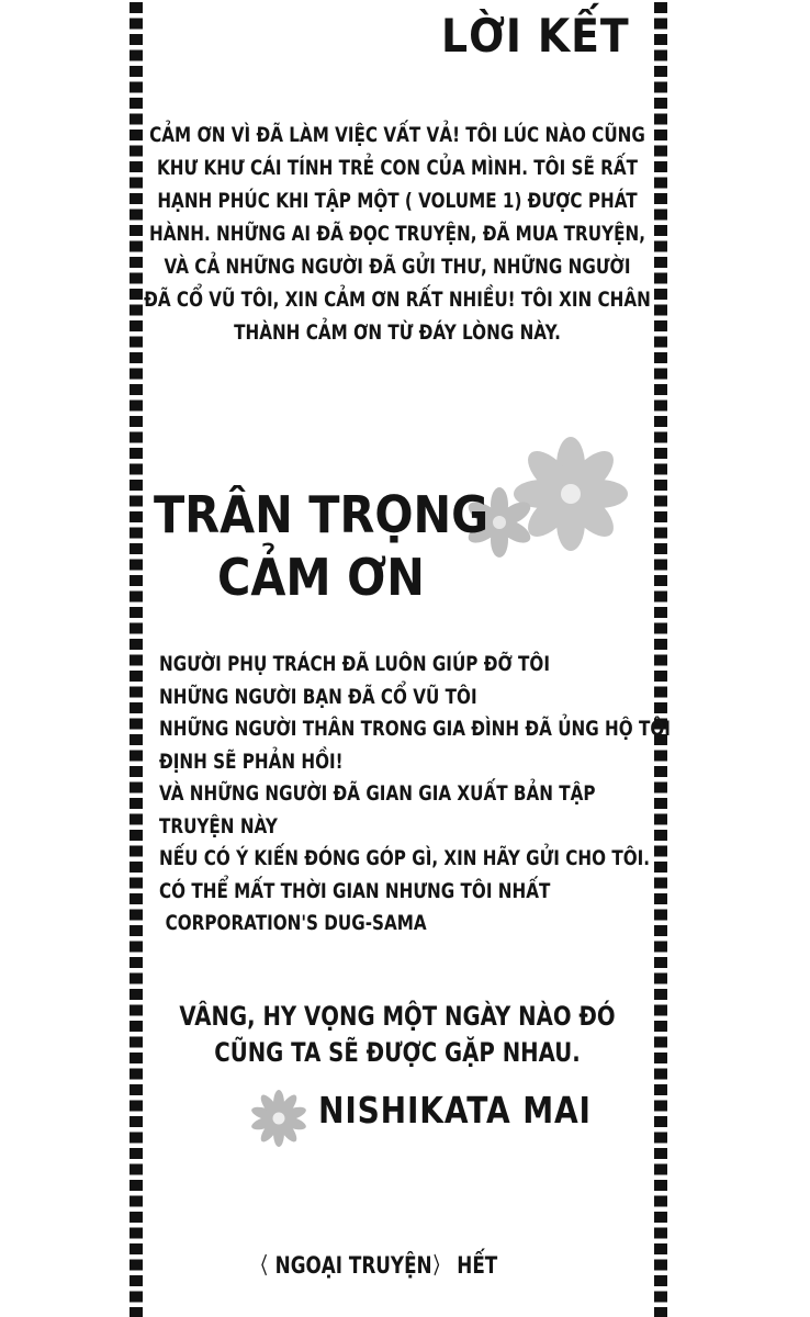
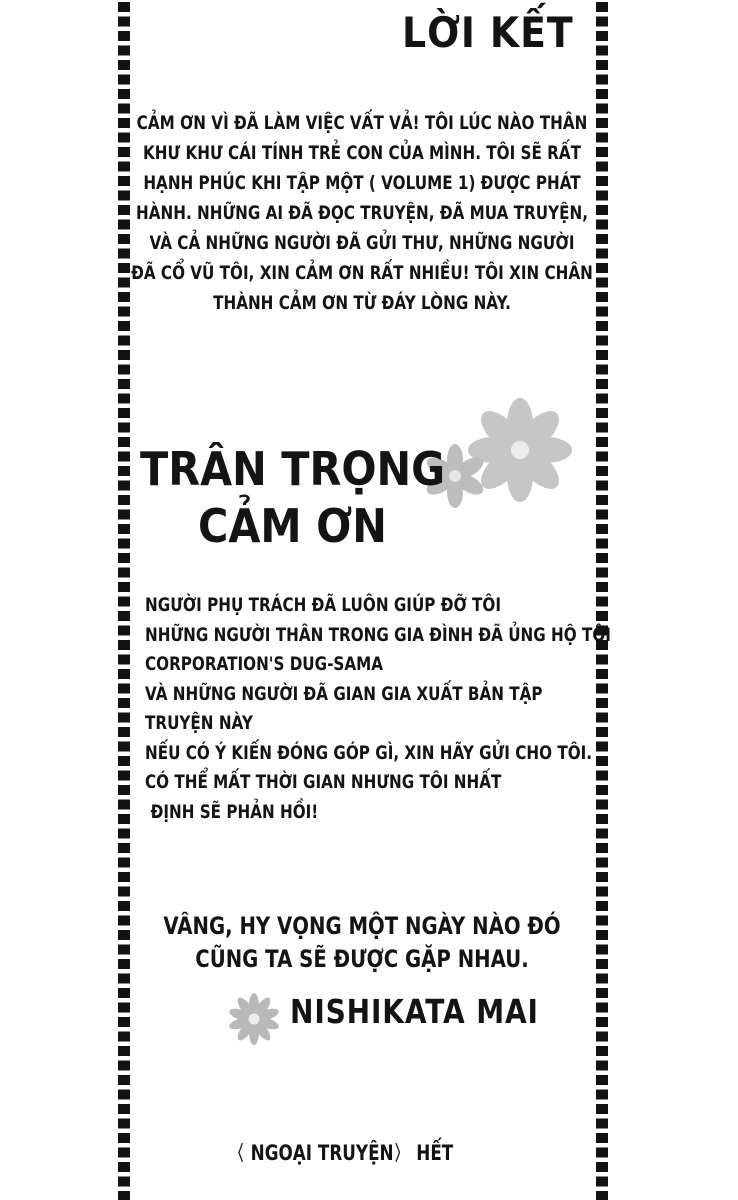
  LỜI KẾT
- CẢM ƠN VÌ ĐÃ LÀM VIỆC VẤT VẢ! TÔI LÚC NÀO CŨNG
+ CẢM ƠN VÌ ĐÃ LÀM VIỆC VẤT VẢ! TÔI LÚC NÀO THÂN
  KHƯ KHƯ CÁI TÍNH TRẺ CON CỦA MÌNH. TÔI SẼ RẤT
  HẠNH PHÚC KHI TẬP MỘT ( VOLUME 1) ĐƯỢC PHÁT
  HÀNH. NHỮNG AI ĐÃ ĐỌC TRUYỆN, ĐÃ MUA TRUYỆN,
  VÀ CẢ NHỮNG NGƯỜI ĐÃ GỬI THƯ, NHỮNG NGƯỜI
  ĐÃ CỔ VŨ TÔI, XIN CẢM ƠN RẤT NHIỀU! TÔI XIN CHÂN
  THÀNH CẢM ƠN TỪ ĐÁY LÒNG NÀY.
  TRÂN TRỌNG
  CẢM ƠN
  NGƯỜI PHỤ TRÁCH ĐÃ LUÔN GIÚP ĐỠ TÔI
- NHỮNG NGƯỜI BẠN ĐÃ CỔ VŨ TÔI
  NHỮNG NGƯỜI THÂN TRONG GIA ĐÌNH ĐÃ ỦNG HỘ TÔI
- ĐỊNH SẼ PHẢN HỒI!
+ CORPORATION'S DUG-SAMA
  VÀ NHỮNG NGƯỜI ĐÃ GIAN GIA XUẤT BẢN TẬP
  TRUYỆN NÀY
  NẾU CÓ Ý KIẾN ĐÓNG GÓP GÌ, XIN HÃY GỬI CHO TÔI.
  CÓ THỂ MẤT THỜI GIAN NHƯNG TÔI NHẤT
- CORPORATION'S DUG-SAMA
+ ĐỊNH SẼ PHẢN HỒI!
  VÂNG, HY VỌNG MỘT NGÀY NÀO ĐÓ
  CŨNG TA SẼ ĐƯỢC GẶP NHAU.
  NISHIKATA MAI
  〈 NGOẠI TRUYỆN〉 HẾT
